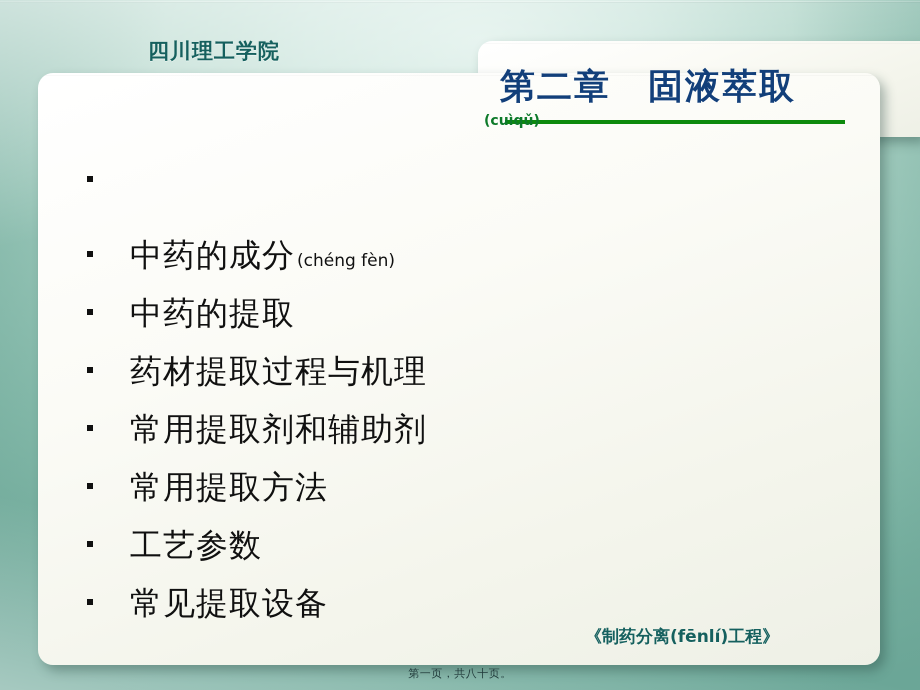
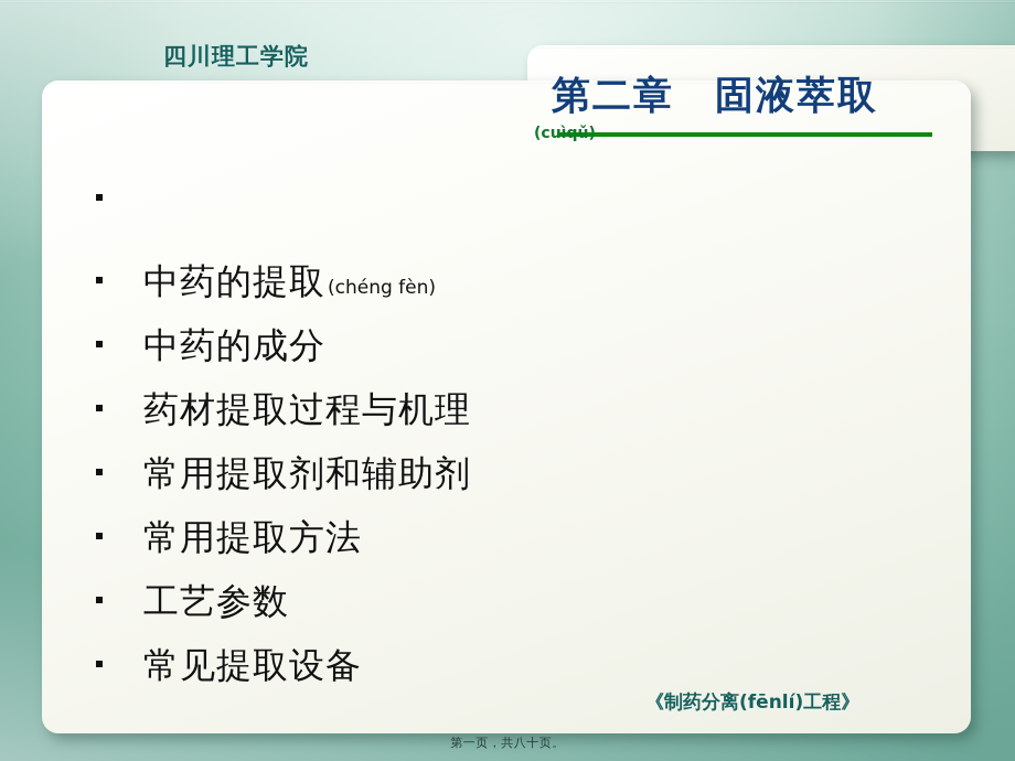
  四川理工学院
  第二章 固液萃取
  (cuìqǔ)
- 中药的成分
+ 中药的提取
  (chéng fèn)
- 中药的提取
+ 中药的成分
  药材提取过程与机理
  常用提取剂和辅助剂
  常用提取方法
  工艺参数
  常见提取设备
  《制药分离(fēnlí)工程》
  第一页，共八十页。
